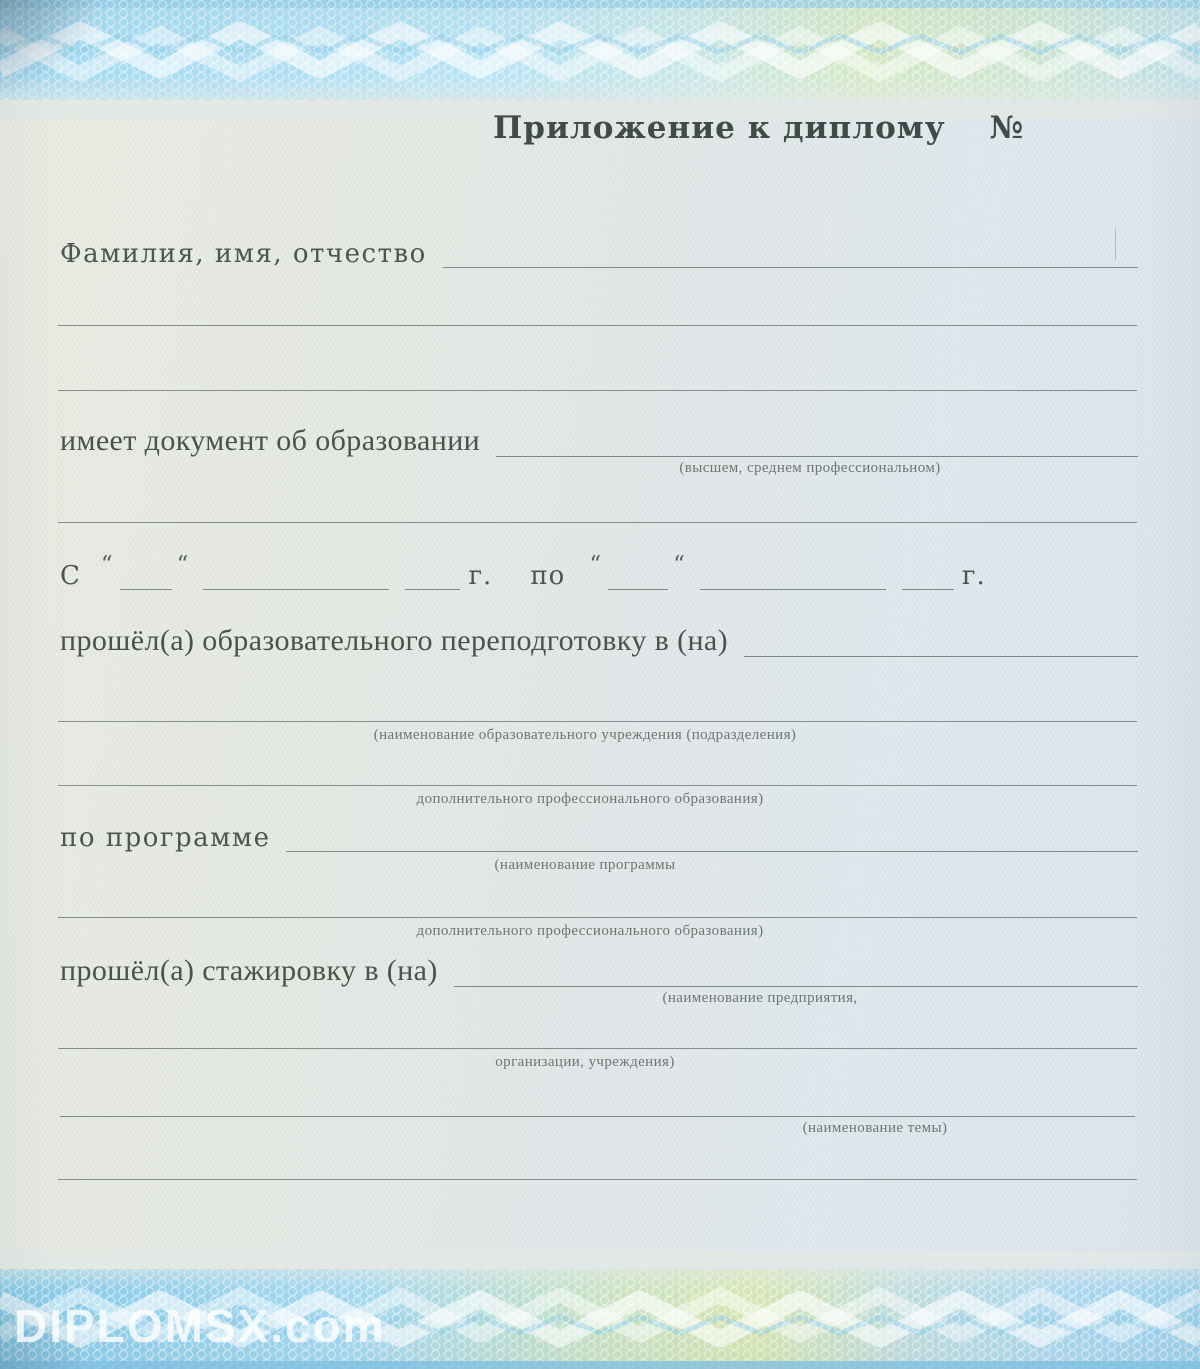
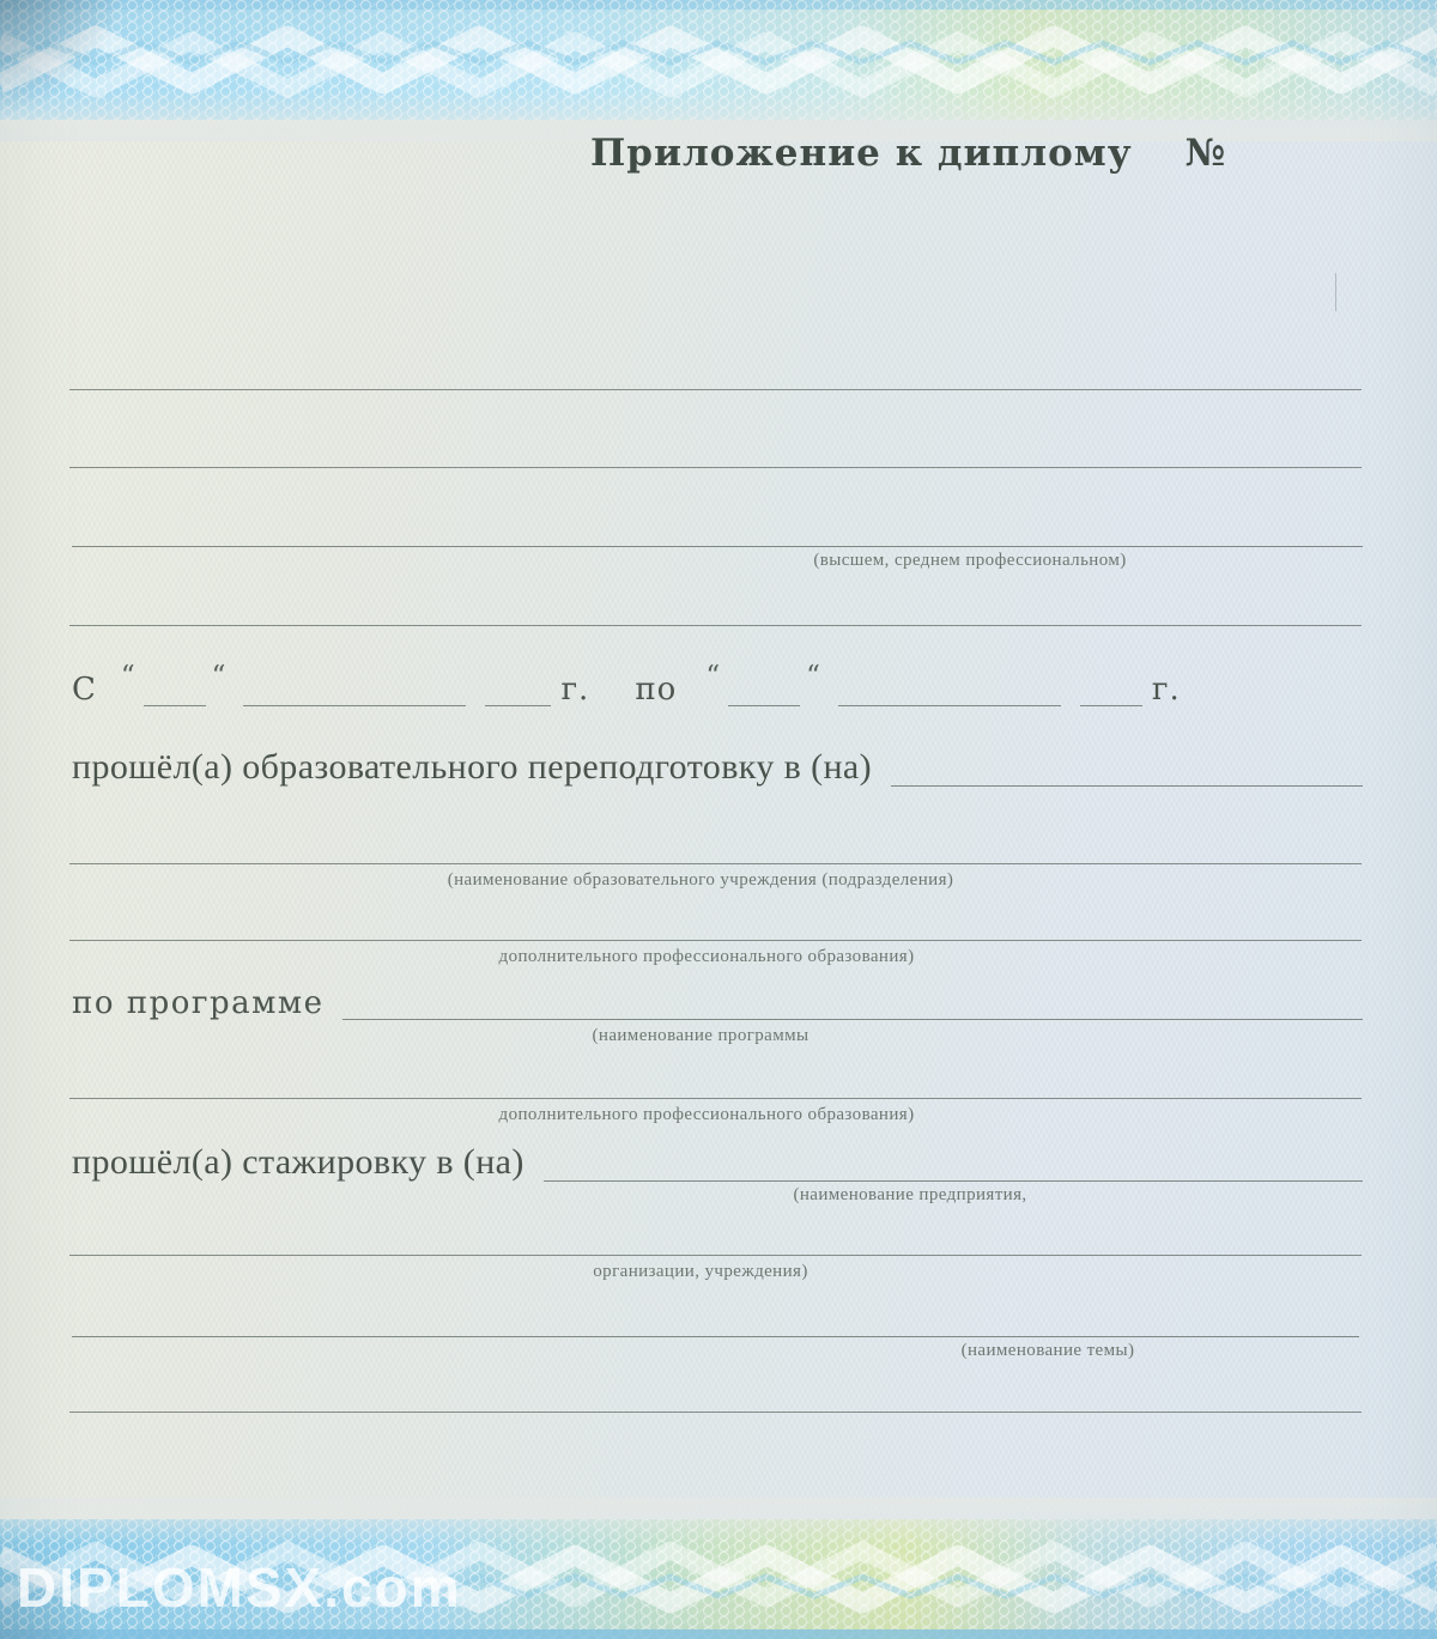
  Приложение к диплому
  №
- Фамилия, имя, отчество
- имеет документ об образовании
  (высшем, среднем профессиональном)
  С
  “
  “
  г.
  по
  “
  “
  г.
  прошёл(а) образовательного переподготовку в (на)
  (наименование образовательного учреждения (подразделения)
  дополнительного профессионального образования)
  по программе
  (наименование программы
  дополнительного профессионального образования)
  прошёл(а) стажировку в (на)
  (наименование предприятия,
  организации, учреждения)
  (наименование темы)
  DIPLOMSX.com
